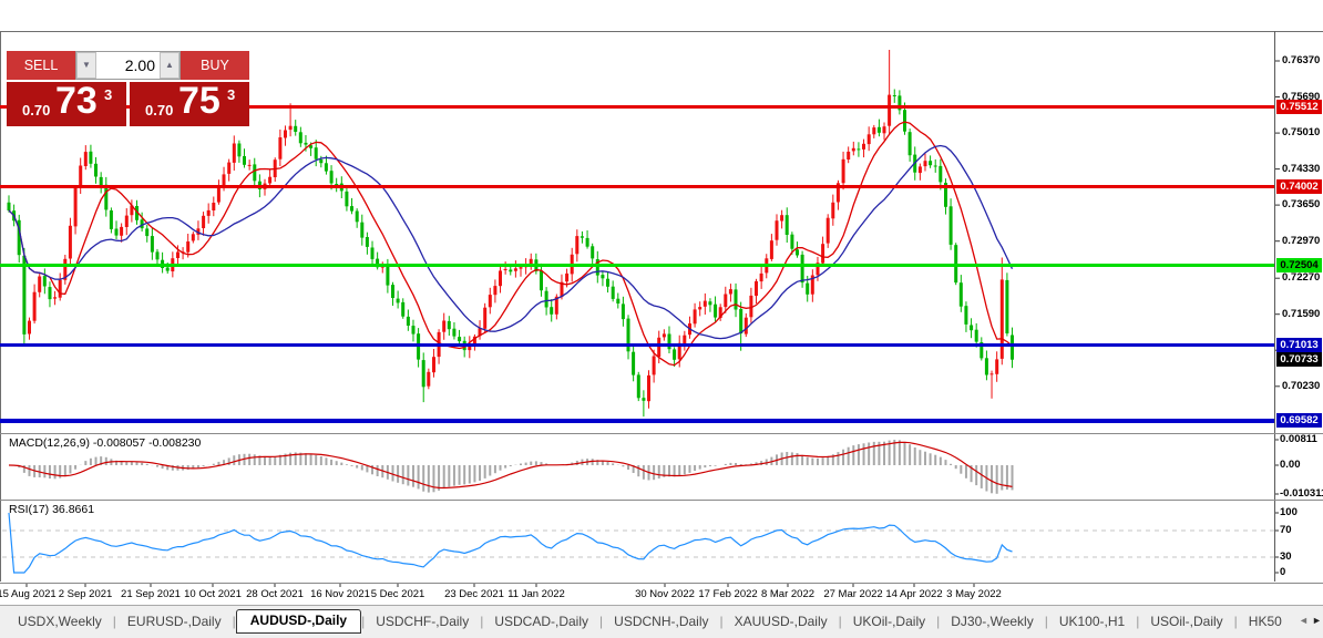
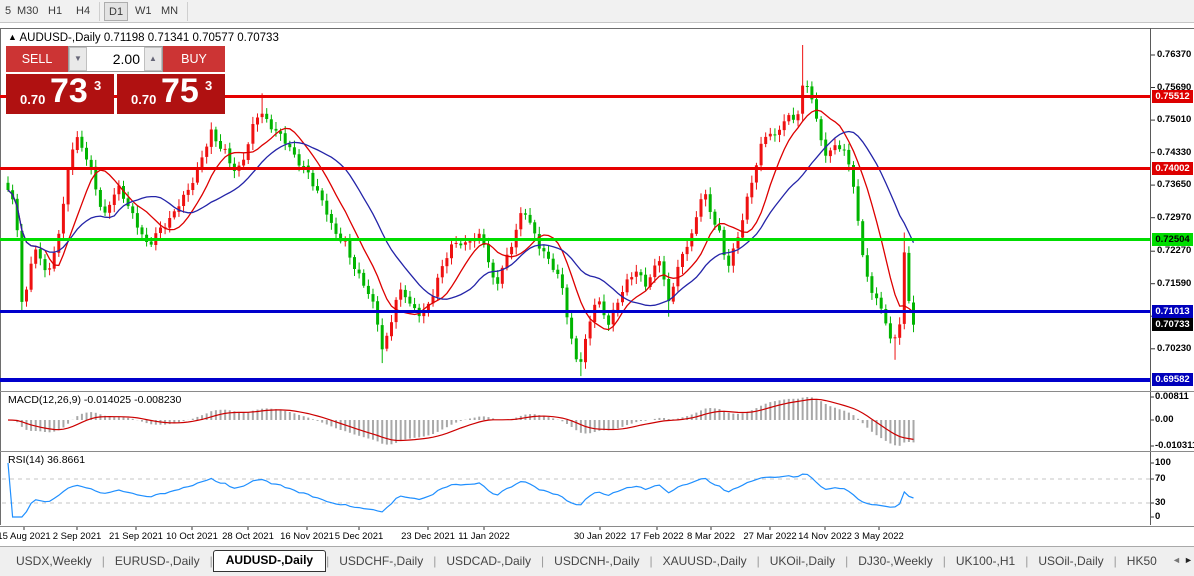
+ 5
+ M30
+ H1
+ H4
+ D1
+ W1
+ MN
+ ▲ AUDUSD-,Daily 0.71198 0.71341 0.70577 0.70733
  SELL
  ▼
  2.00
  ▲
  BUY
  0.70
  73
  3
  0.70
  75
  3
- MACD(12,26,9) -0.008057 -0.008230
+ MACD(12,26,9) -0.014025 -0.008230
- RSI(17) 36.8661
+ RSI(14) 36.8661
  0.76370
  0.75690
  0.75010
  0.74330
  0.73650
  0.72970
  0.72270
  0.71590
  0.70230
  0.75512
  0.74002
  0.72504
  0.71013
  0.69582
  0.70733
  0.00811
  0.00
  -0.01031
  100
  70
  30
  0
  5 Aug 2021
  2 Sep 2021
  21 Sep 2021
  10 Oct 2021
  28 Oct 2021
  16 Nov 2021
  5 Dec 2021
  23 Dec 2021
  11 Jan 2022
- 30 Nov 2022
+ 30 Jan 2022
  17 Feb 2022
  8 Mar 2022
  27 Mar 2022
- 14 Apr 2022
+ 14 Nov 2022
  3 May 2022
  USDX,Weekly
  |
  EURUSD-,Daily
  |
  AUDUSD-,Daily
  |
  USDCHF-,Daily
  |
  USDCAD-,Daily
  |
  USDCNH-,Daily
  |
  XAUUSD-,Daily
  |
  UKOil-,Daily
  |
  DJ30-,Weekly
  |
  UK100-,H1
  |
  USOil-,Daily
  |
  HK50
  ◄
  ►
